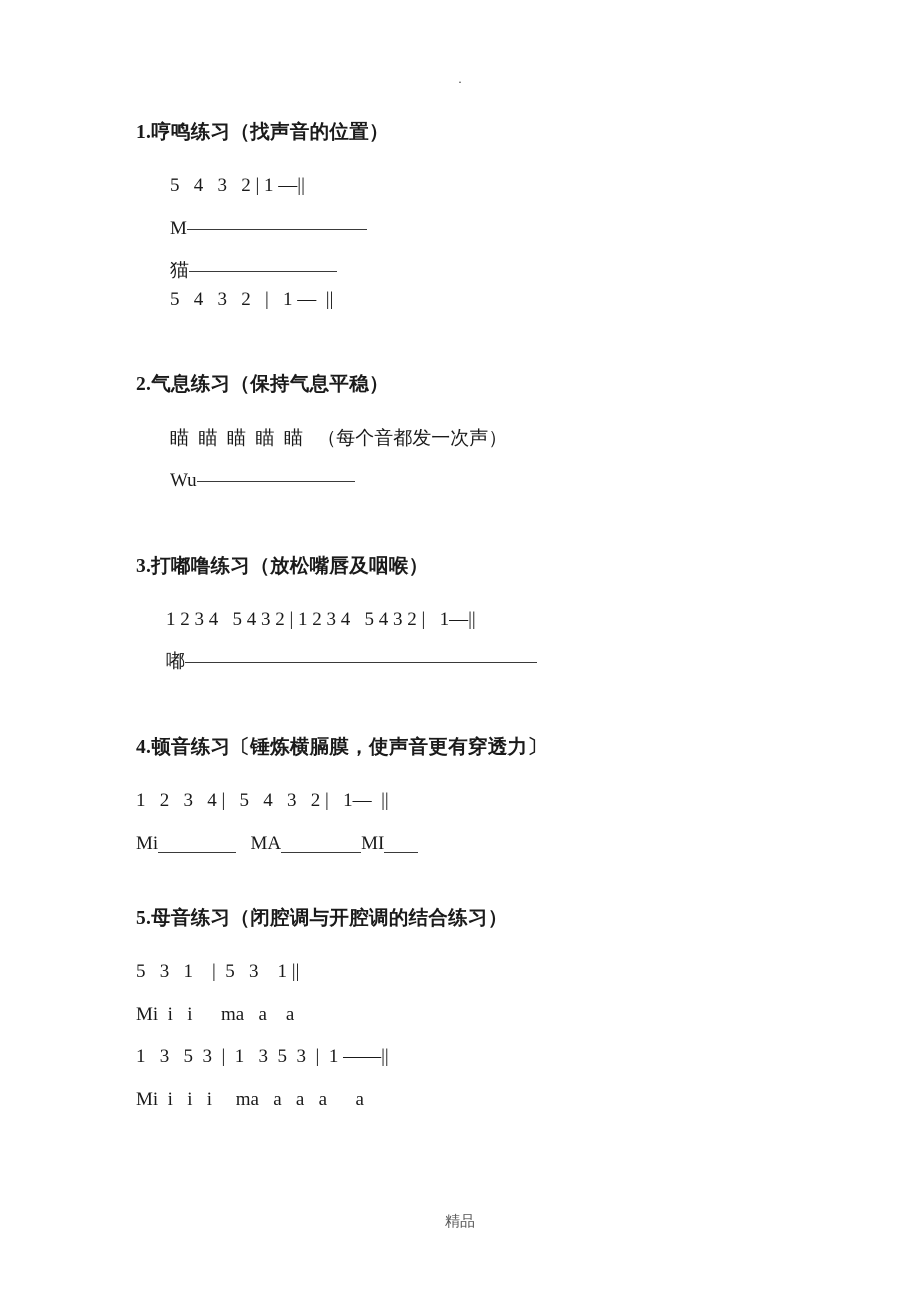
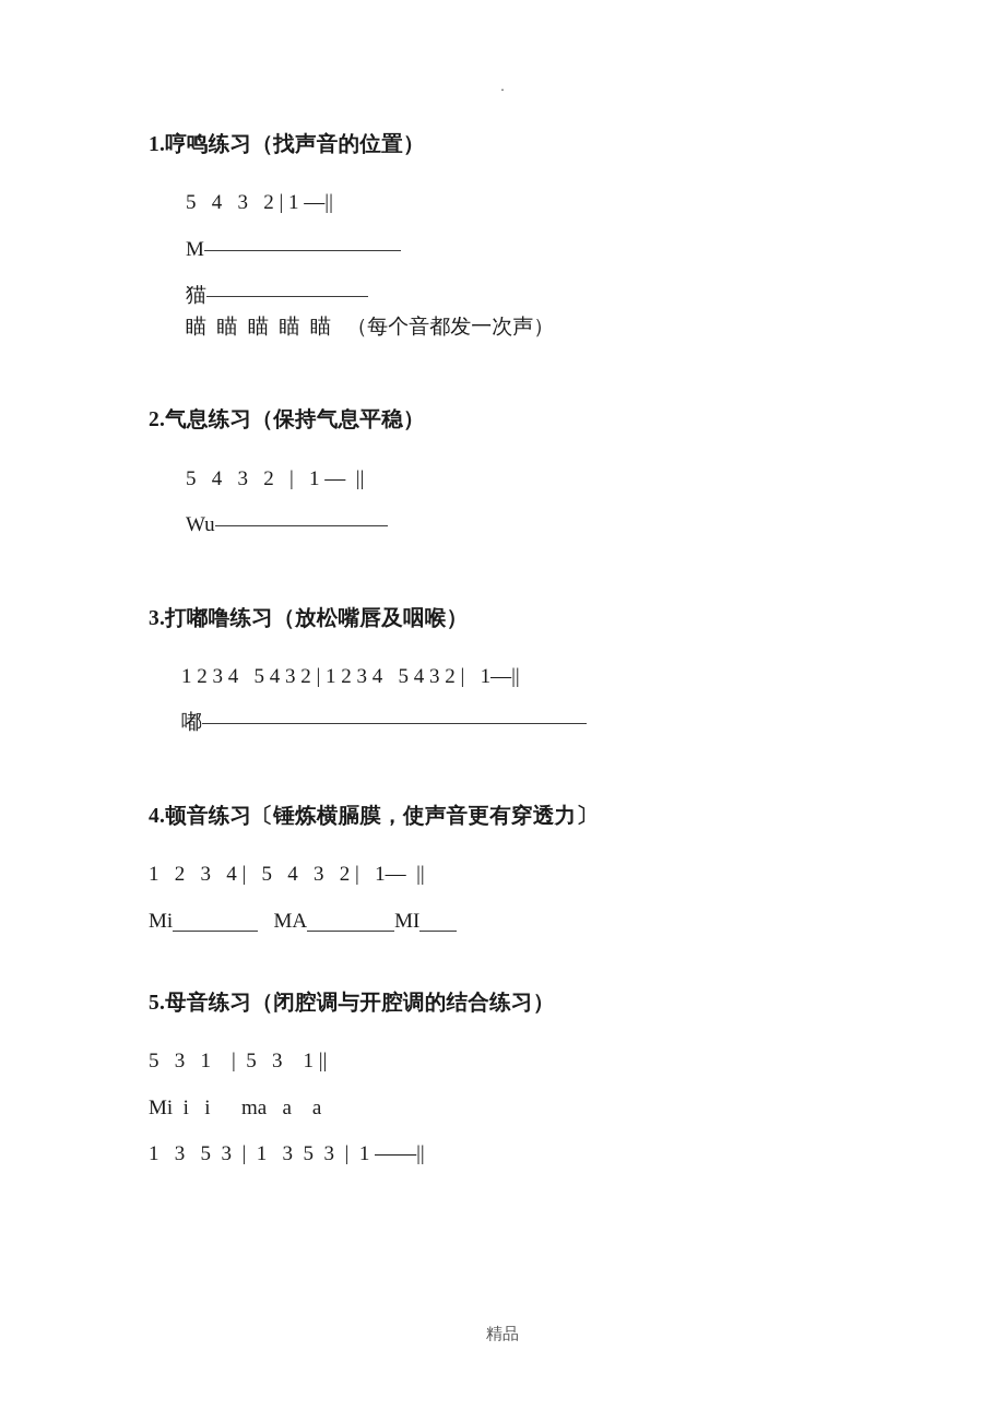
  .
  1.哼鸣练习（找声音的位置）
  5 4 3 2 | 1 —||
  M
  猫
- 5 4 3 2 | 1 — ||
+ 瞄 瞄 瞄 瞄 瞄 （每个音都发一次声）
  2.气息练习（保持气息平稳）
- 瞄 瞄 瞄 瞄 瞄 （每个音都发一次声）
+ 5 4 3 2 | 1 — ||
  Wu
  3.打嘟噜练习（放松嘴唇及咽喉）
  1 2 3 4 5 4 3 2 | 1 2 3 4 5 4 3 2 | 1—||
  嘟
  4.顿音练习〔锤炼横膈膜，使声音更有穿透力〕
  1 2 3 4 | 5 4 3 2 | 1— ||
  Mi
  MA
  MI
  5.母音练习（闭腔调与开腔调的结合练习）
  5 3 1 | 5 3 1 ||
  Mi i i ma a a
  1 3 5 3 | 1 3 5 3 | 1 ——||
- Mi i i i ma a a a a
  精品
